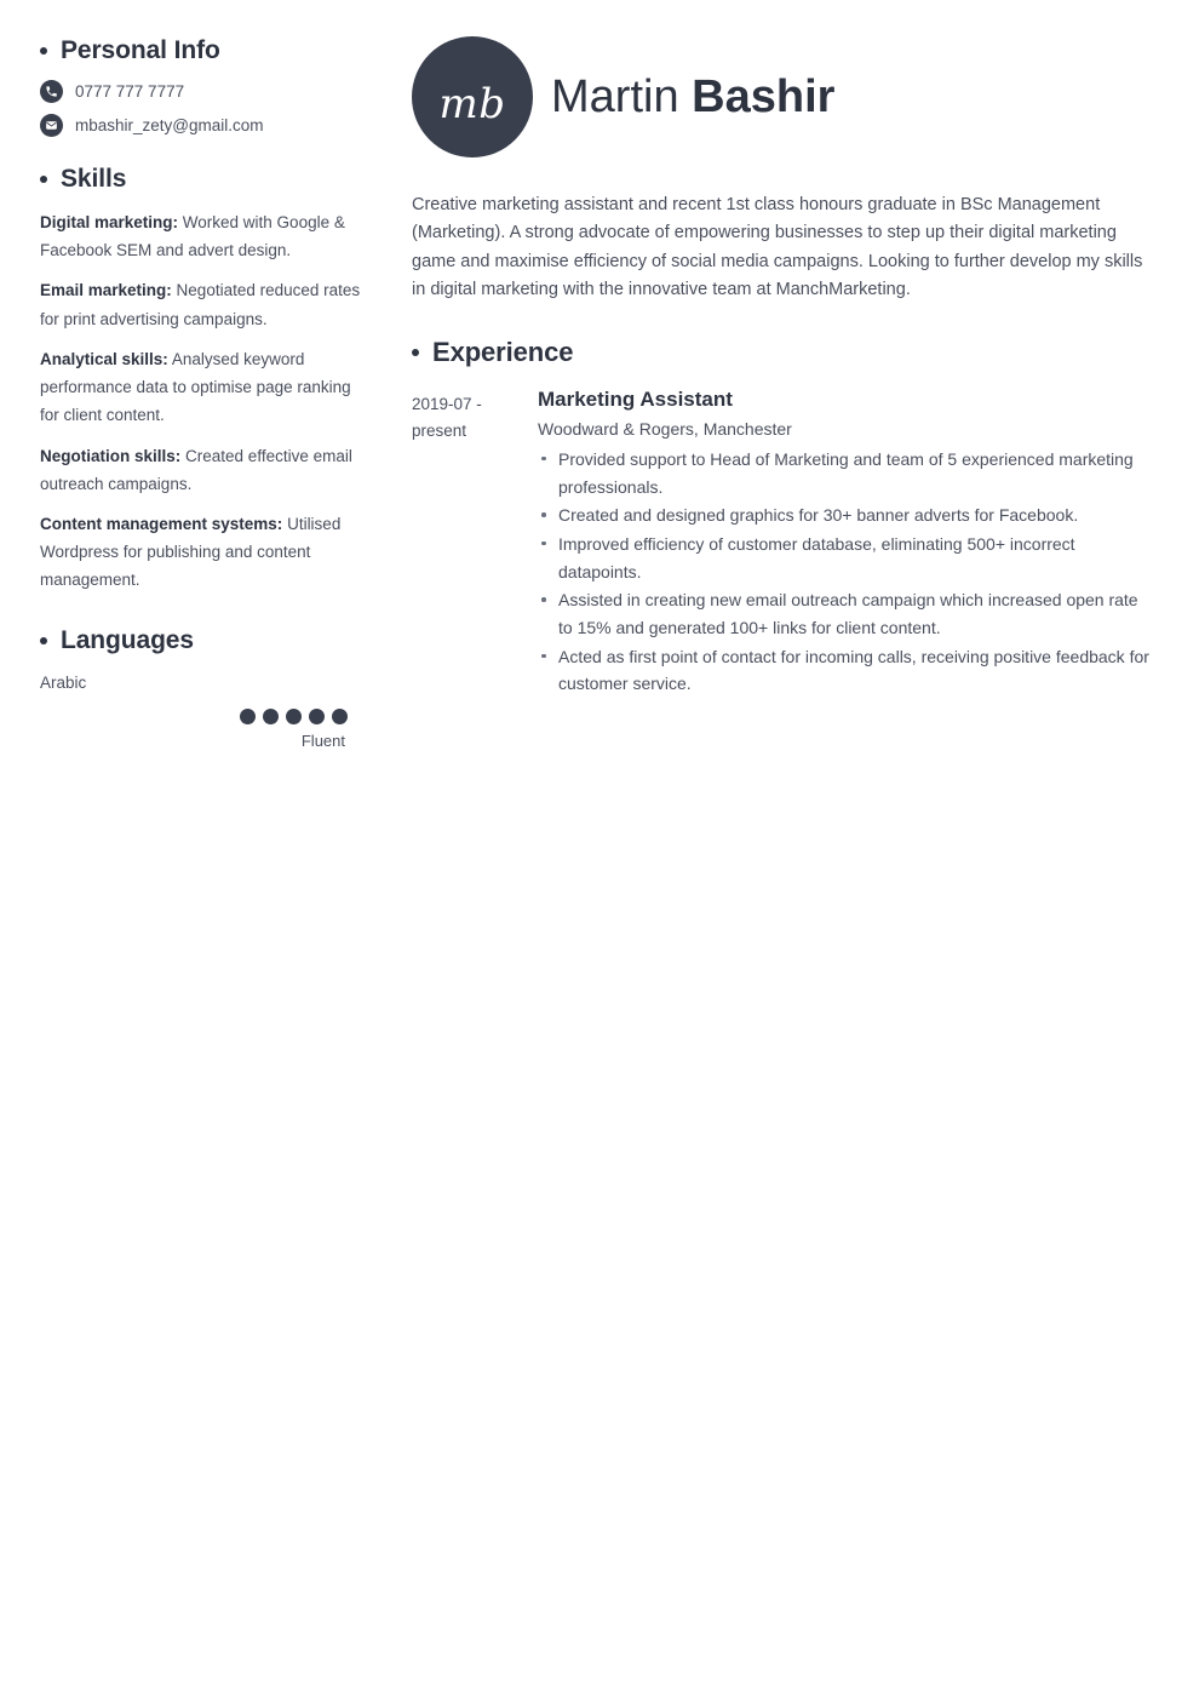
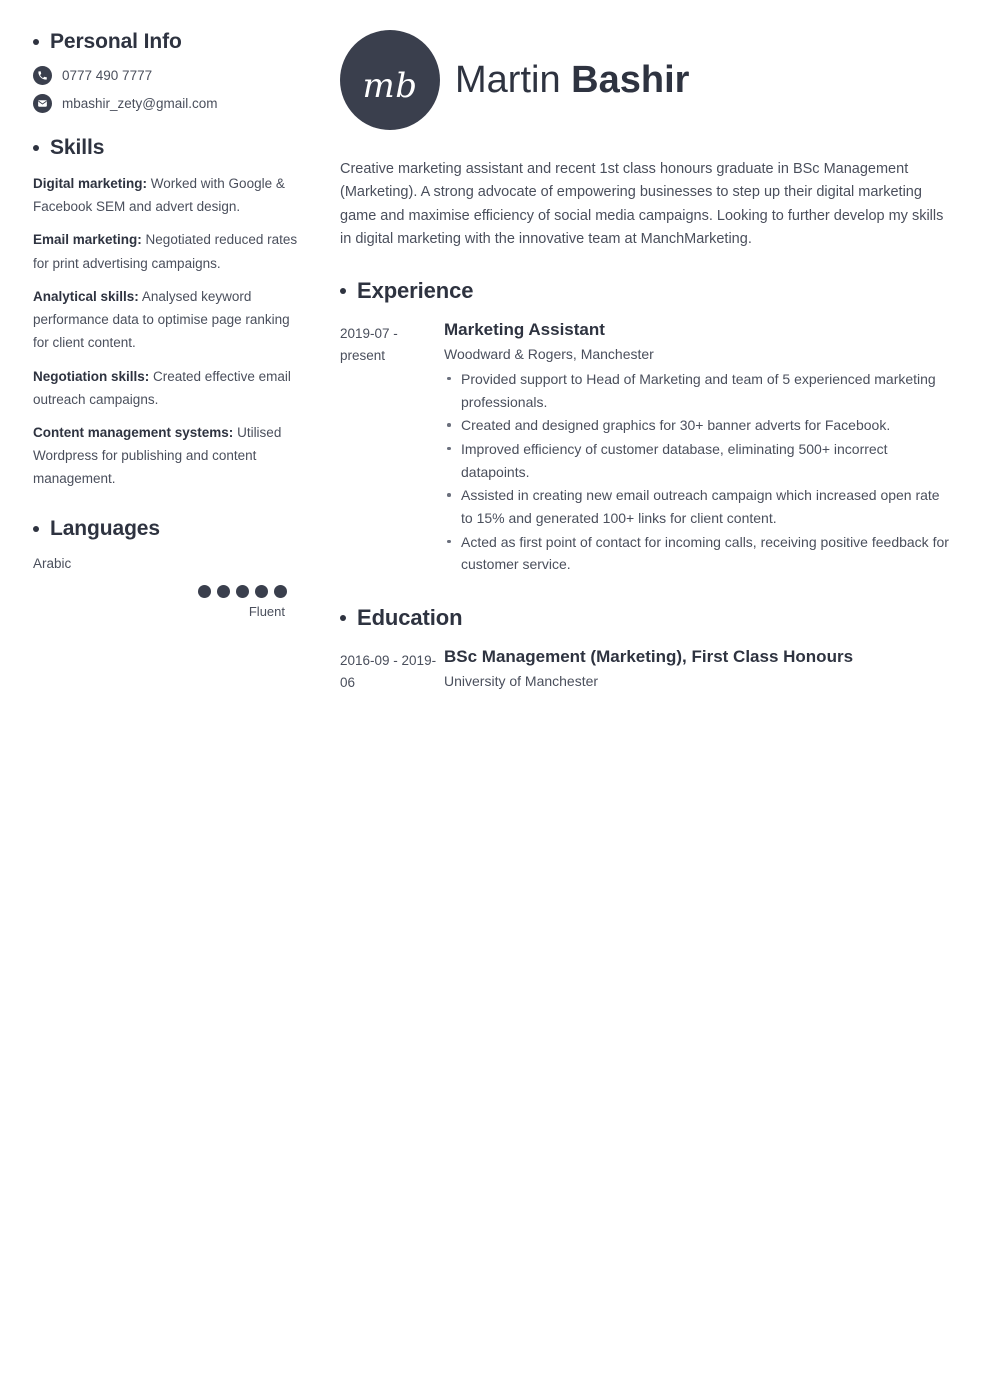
  Personal Info
- 0777 777 7777
+ 0777 490 7777
  mbashir_zety@gmail.com
  Skills
  Digital marketing: Worked with Google & Facebook SEM and advert design.
  Email marketing: Negotiated reduced rates for print advertising campaigns.
  Analytical skills: Analysed keyword performance data to optimise page ranking for client content.
  Negotiation skills: Created effective email outreach campaigns.
  Content management systems: Utilised Wordpress for publishing and content management.
  Languages
  Arabic
  Fluent
  mb
  Martin Bashir
  Creative marketing assistant and recent 1st class honours graduate in BSc Management (Marketing). A strong advocate of empowering businesses to step up their digital marketing game and maximise efficiency of social media campaigns. Looking to further develop my skills in digital marketing with the innovative team at ManchMarketing.
  Experience
  2019-07 - present
  Marketing Assistant
  Woodward & Rogers, Manchester
  Provided support to Head of Marketing and team of 5 experienced marketing professionals.
  Created and designed graphics for 30+ banner adverts for Facebook.
  Improved efficiency of customer database, eliminating 500+ incorrect datapoints.
  Assisted in creating new email outreach campaign which increased open rate to 15% and generated 100+ links for client content.
  Acted as first point of contact for incoming calls, receiving positive feedback for customer service.
+ Education
+ 2016-09 - 2019-06
+ BSc Management (Marketing), First Class Honours
+ University of Manchester
